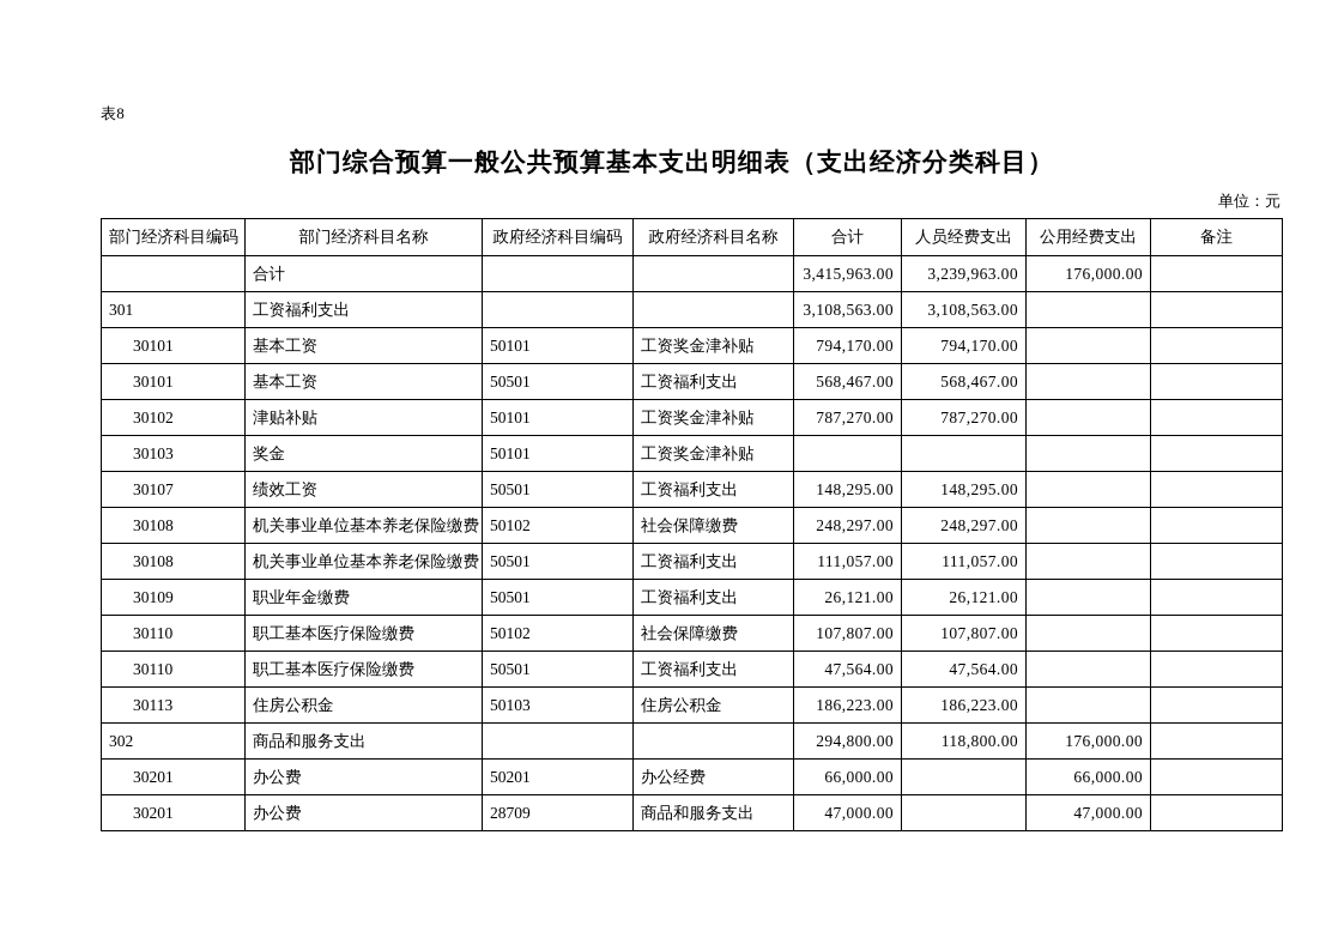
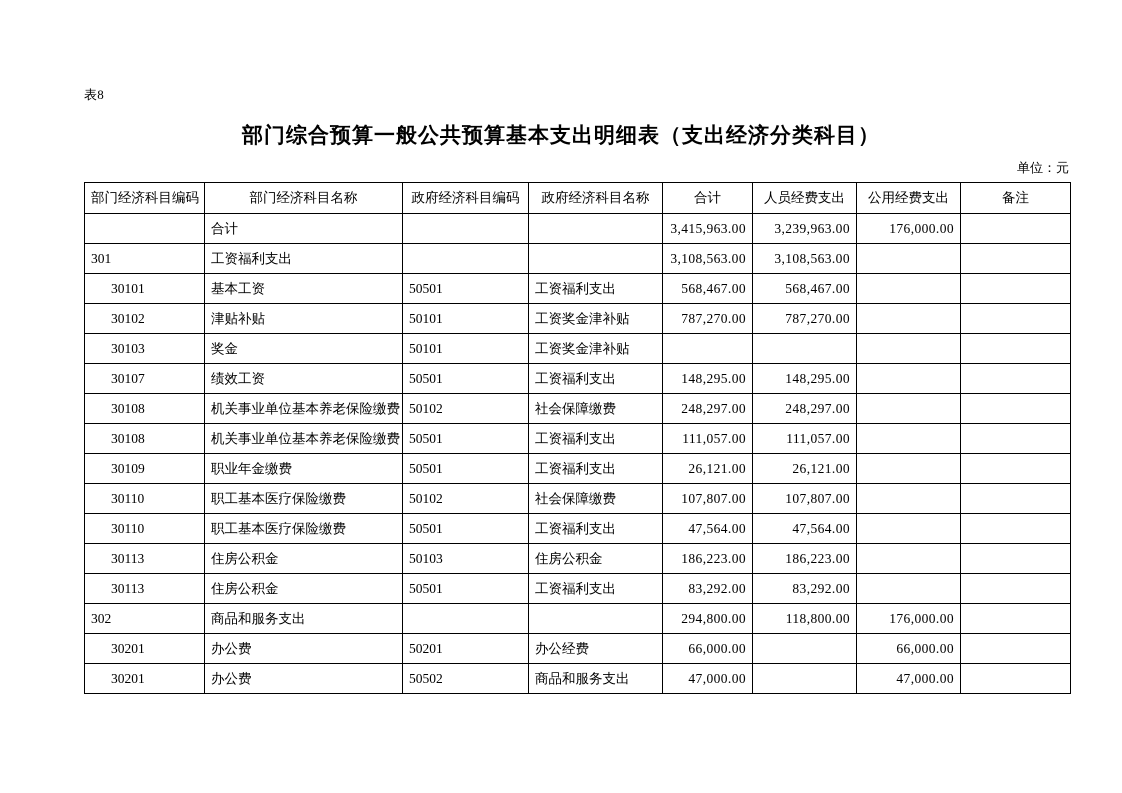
  表8
  部门综合预算一般公共预算基本支出明细表（支出经济分类科目）
  单位：元
  部门经济科目编码	部门经济科目名称	政府经济科目编码	政府经济科目名称	合计	人员经费支出	公用经费支出	备注
  	合计			3,415,963.00	3,239,963.00	176,000.00
  301	工资福利支出			3,108,563.00	3,108,563.00
- 30101	基本工资	50101	工资奖金津补贴	794,170.00	794,170.00
  30101	基本工资	50501	工资福利支出	568,467.00	568,467.00
  30102	津贴补贴	50101	工资奖金津补贴	787,270.00	787,270.00
  30103	奖金	50101	工资奖金津补贴
  30107	绩效工资	50501	工资福利支出	148,295.00	148,295.00
  30108	机关事业单位基本养老保险缴费	50102	社会保障缴费	248,297.00	248,297.00
  30108	机关事业单位基本养老保险缴费	50501	工资福利支出	111,057.00	111,057.00
  30109	职业年金缴费	50501	工资福利支出	26,121.00	26,121.00
  30110	职工基本医疗保险缴费	50102	社会保障缴费	107,807.00	107,807.00
  30110	职工基本医疗保险缴费	50501	工资福利支出	47,564.00	47,564.00
  30113	住房公积金	50103	住房公积金	186,223.00	186,223.00
+ 30113	住房公积金	50501	工资福利支出	83,292.00	83,292.00
  302	商品和服务支出			294,800.00	118,800.00	176,000.00
  30201	办公费	50201	办公经费	66,000.00		66,000.00
- 30201	办公费	28709	商品和服务支出	47,000.00		47,000.00
+ 30201	办公费	50502	商品和服务支出	47,000.00		47,000.00
